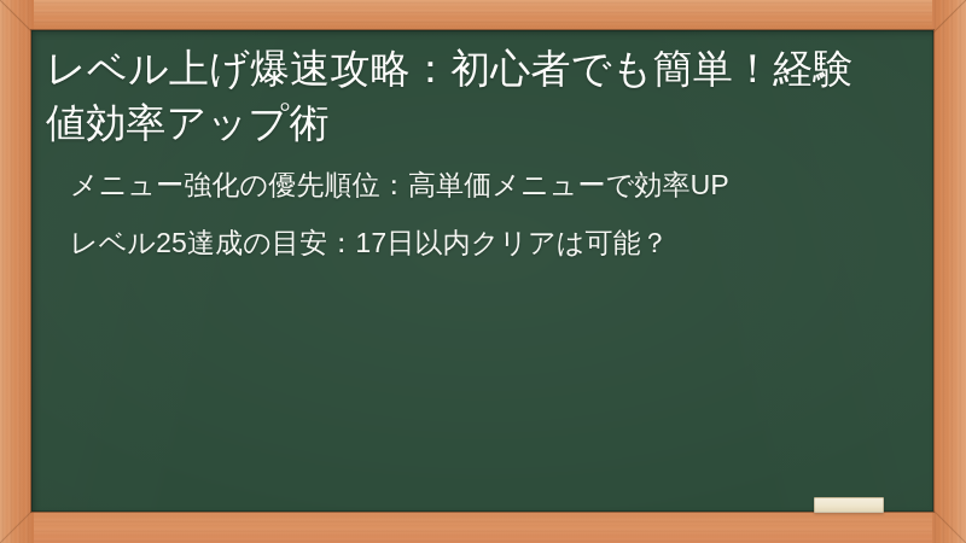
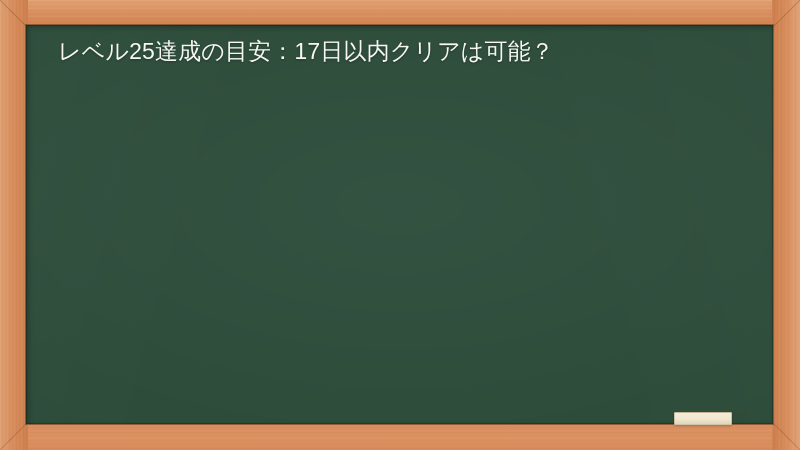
- レベル上げ爆速攻略：初心者でも簡単！経験値効率アップ術
- メニュー強化の優先順位：高単価メニューで効率UP
  レベル25達成の目安：17日以内クリアは可能？
